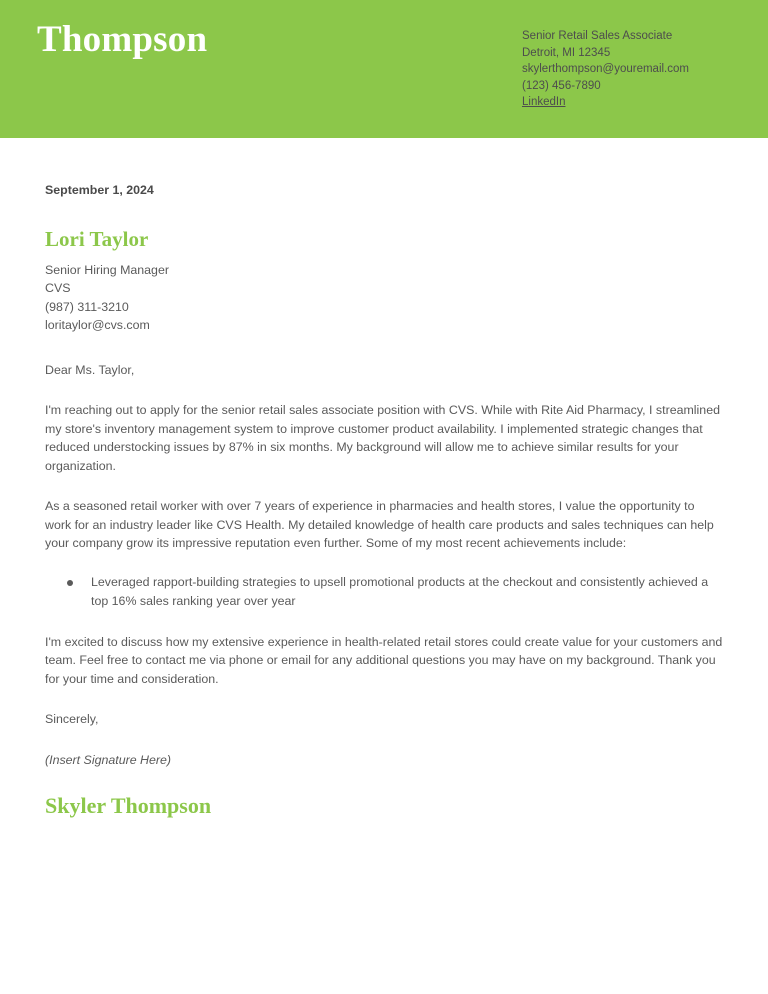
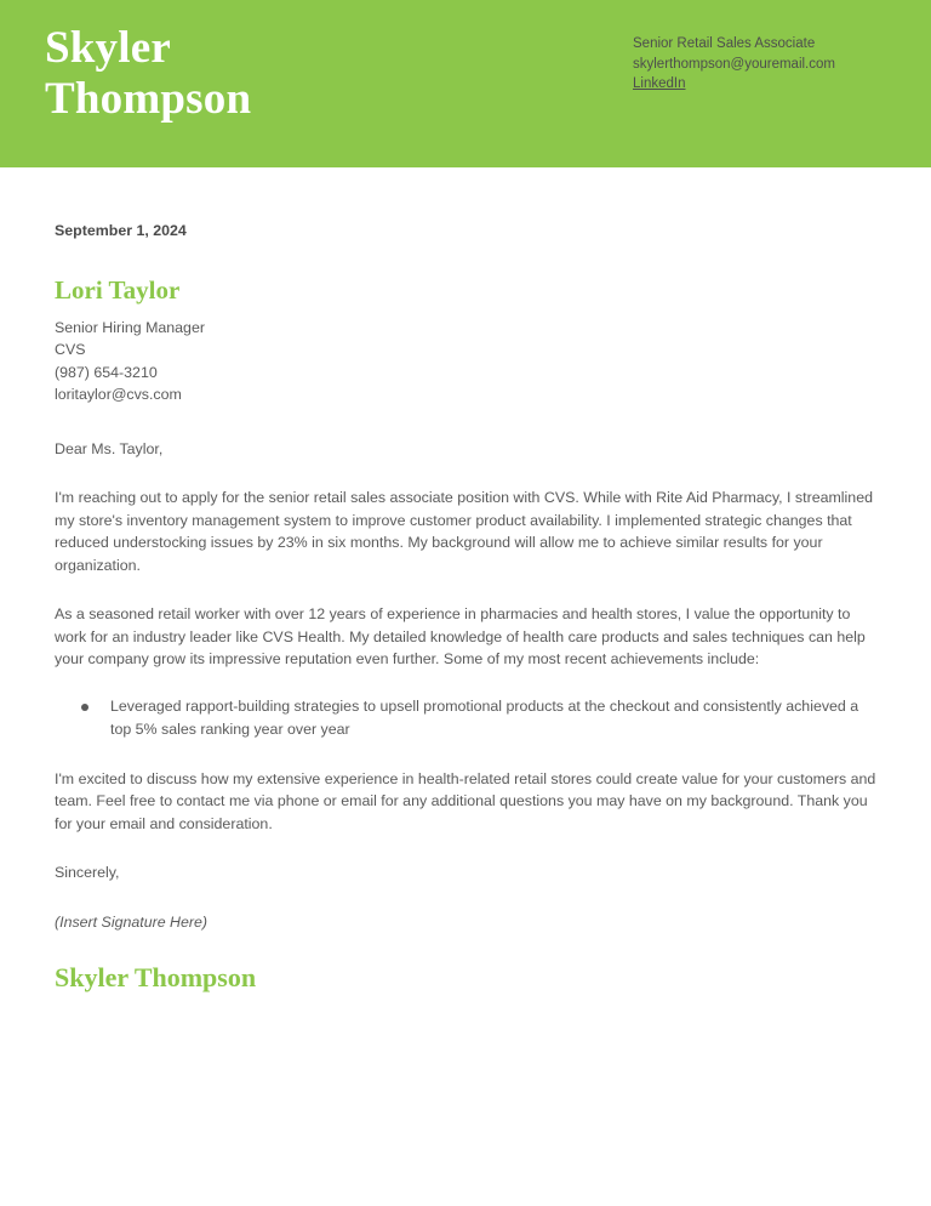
+ Skyler
  Thompson
  Senior Retail Sales Associate
- Detroit, MI 12345
  skylerthompson@youremail.com
- (123) 456-7890
  LinkedIn
  September 1, 2024
  Lori Taylor
  Senior Hiring Manager
  CVS
- (987) 311-3210
+ (987) 654-3210
  loritaylor@cvs.com
  Dear Ms. Taylor,
- I'm reaching out to apply for the senior retail sales associate position with CVS. While with Rite Aid Pharmacy, I streamlined my store's inventory management system to improve customer product availability. I implemented strategic changes that reduced understocking issues by 87% in six months. My background will allow me to achieve similar results for your organization.
+ I'm reaching out to apply for the senior retail sales associate position with CVS. While with Rite Aid Pharmacy, I streamlined my store's inventory management system to improve customer product availability. I implemented strategic changes that reduced understocking issues by 23% in six months. My background will allow me to achieve similar results for your organization.
- As a seasoned retail worker with over 7 years of experience in pharmacies and health stores, I value the opportunity to work for an industry leader like CVS Health. My detailed knowledge of health care products and sales techniques can help your company grow its impressive reputation even further. Some of my most recent achievements include:
+ As a seasoned retail worker with over 12 years of experience in pharmacies and health stores, I value the opportunity to work for an industry leader like CVS Health. My detailed knowledge of health care products and sales techniques can help your company grow its impressive reputation even further. Some of my most recent achievements include:
- Leveraged rapport-building strategies to upsell promotional products at the checkout and consistently achieved a top 16% sales ranking year over year
+ Leveraged rapport-building strategies to upsell promotional products at the checkout and consistently achieved a top 5% sales ranking year over year
- I'm excited to discuss how my extensive experience in health-related retail stores could create value for your customers and team. Feel free to contact me via phone or email for any additional questions you may have on my background. Thank you for your time and consideration.
+ I'm excited to discuss how my extensive experience in health-related retail stores could create value for your customers and team. Feel free to contact me via phone or email for any additional questions you may have on my background. Thank you for your email and consideration.
  Sincerely,
  (Insert Signature Here)
  Skyler Thompson
